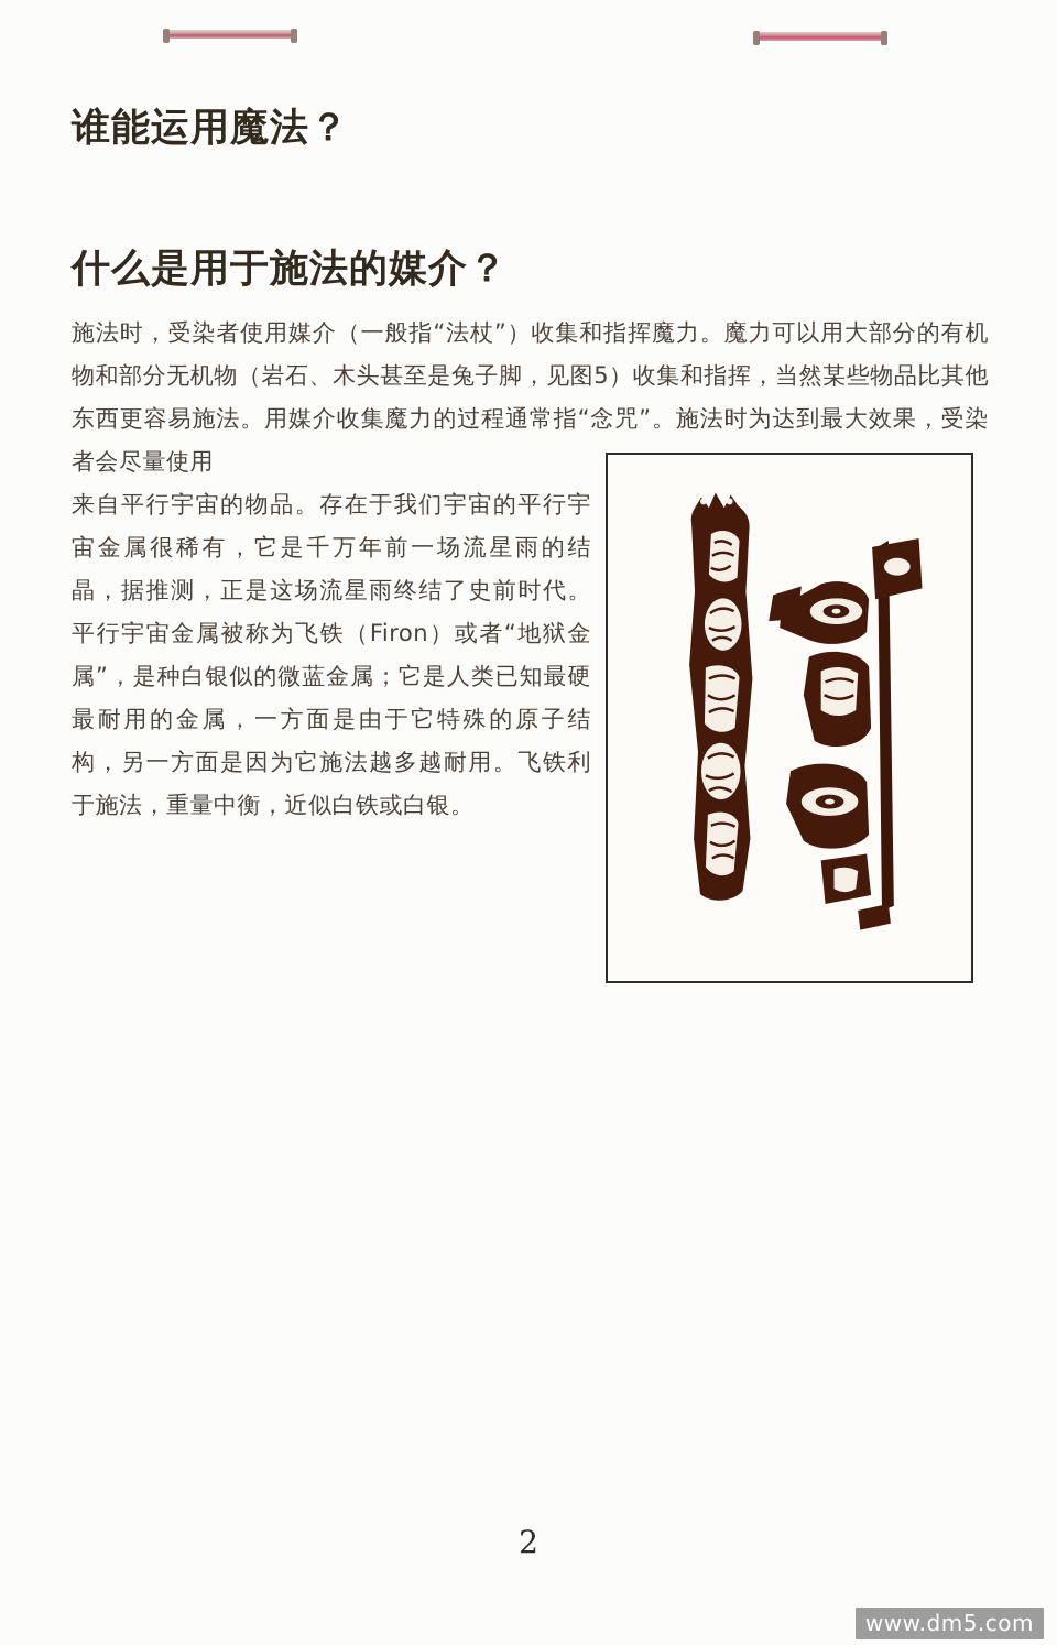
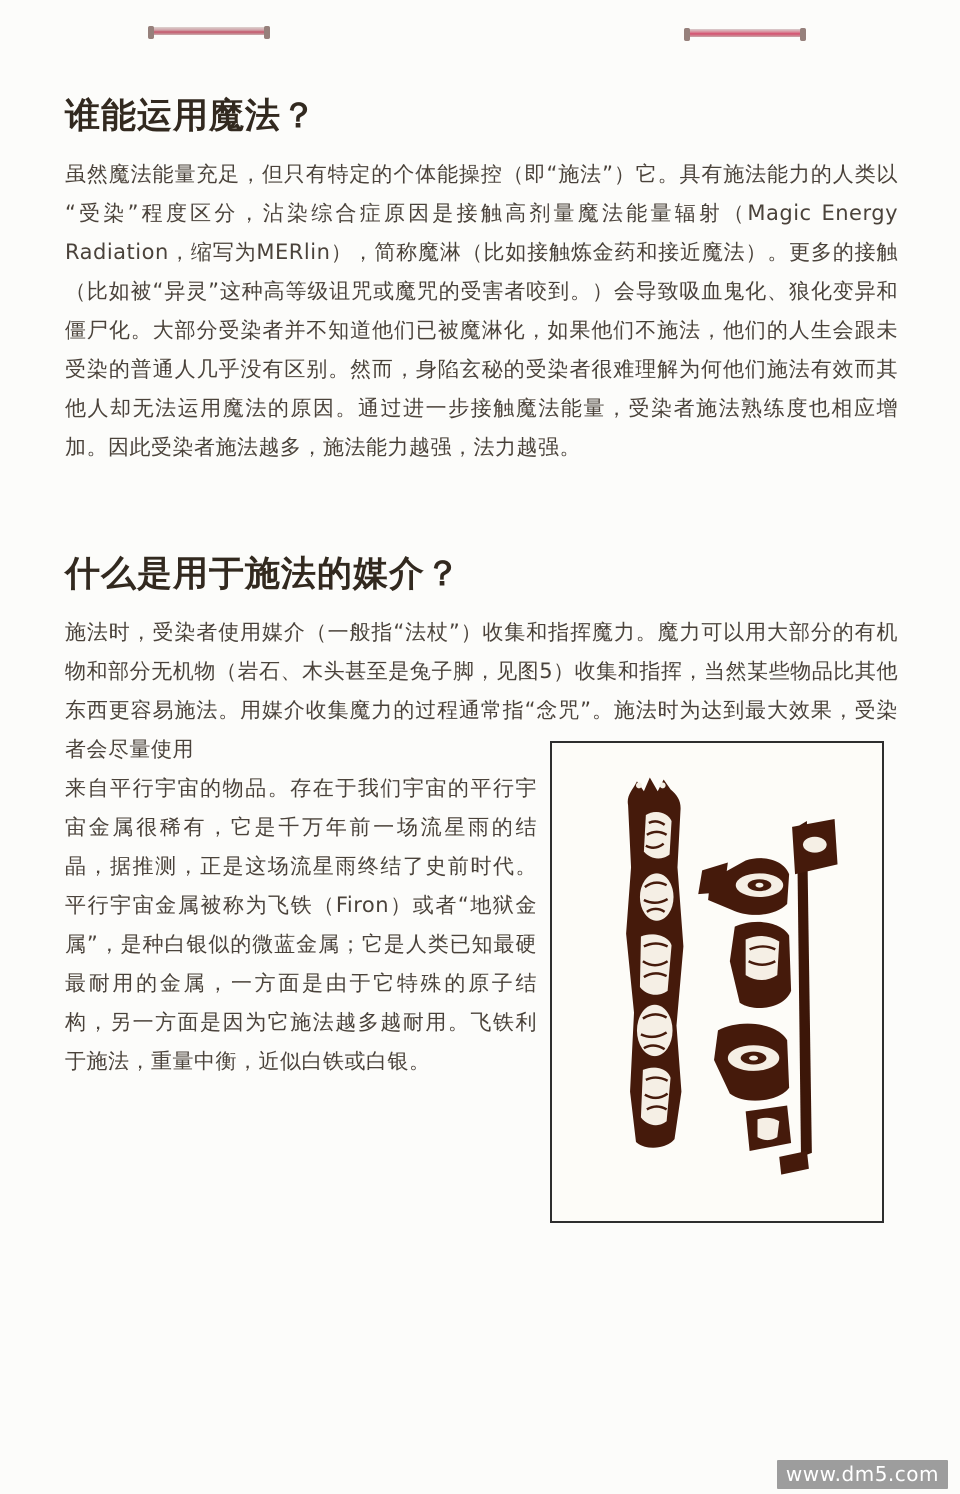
  谁能运用魔法？
+ 虽然魔法能量充足，但只有特定的个体能操控（即“施法”）它。具有施法能力的人类以“受染”程度区分，沾染综合症原因是接触高剂量魔法能量辐射（Magic Energy Radiation，缩写为MERlin），简称魔淋（比如接触炼金药和接近魔法）。更多的接触（比如被“异灵”这种高等级诅咒或魔咒的受害者咬到。）会导致吸血鬼化、狼化变异和僵尸化。大部分受染者并不知道他们已被魔淋化，如果他们不施法，他们的人生会跟未受染的普通人几乎没有区别。然而，身陷玄秘的受染者很难理解为何他们施法有效而其他人却无法运用魔法的原因。通过进一步接触魔法能量，受染者施法熟练度也相应增加。因此受染者施法越多，施法能力越强，法力越强。
  什么是用于施法的媒介？
  施法时，受染者使用媒介（一般指“法杖”）收集和指挥魔力。魔力可以用大部分的有机物和部分无机物（岩石、木头甚至是兔子脚，见图5）收集和指挥，当然某些物品比其他东西更容易施法。用媒介收集魔力的过程通常指“念咒”。施法时为达到最大效果，受染者会尽量使用
  来自平行宇宙的物品。存在于我们宇宙的平行宇宙金属很稀有，它是千万年前一场流星雨的结晶，据推测，正是这场流星雨终结了史前时代。平行宇宙金属被称为飞铁（Firon）或者“地狱金属”，是种白银似的微蓝金属；它是人类已知最硬最耐用的金属，一方面是由于它特殊的原子结构，另一方面是因为它施法越多越耐用。飞铁利于施法，重量中衡，近似白铁或白银。
- 2
  www.dm5.com
